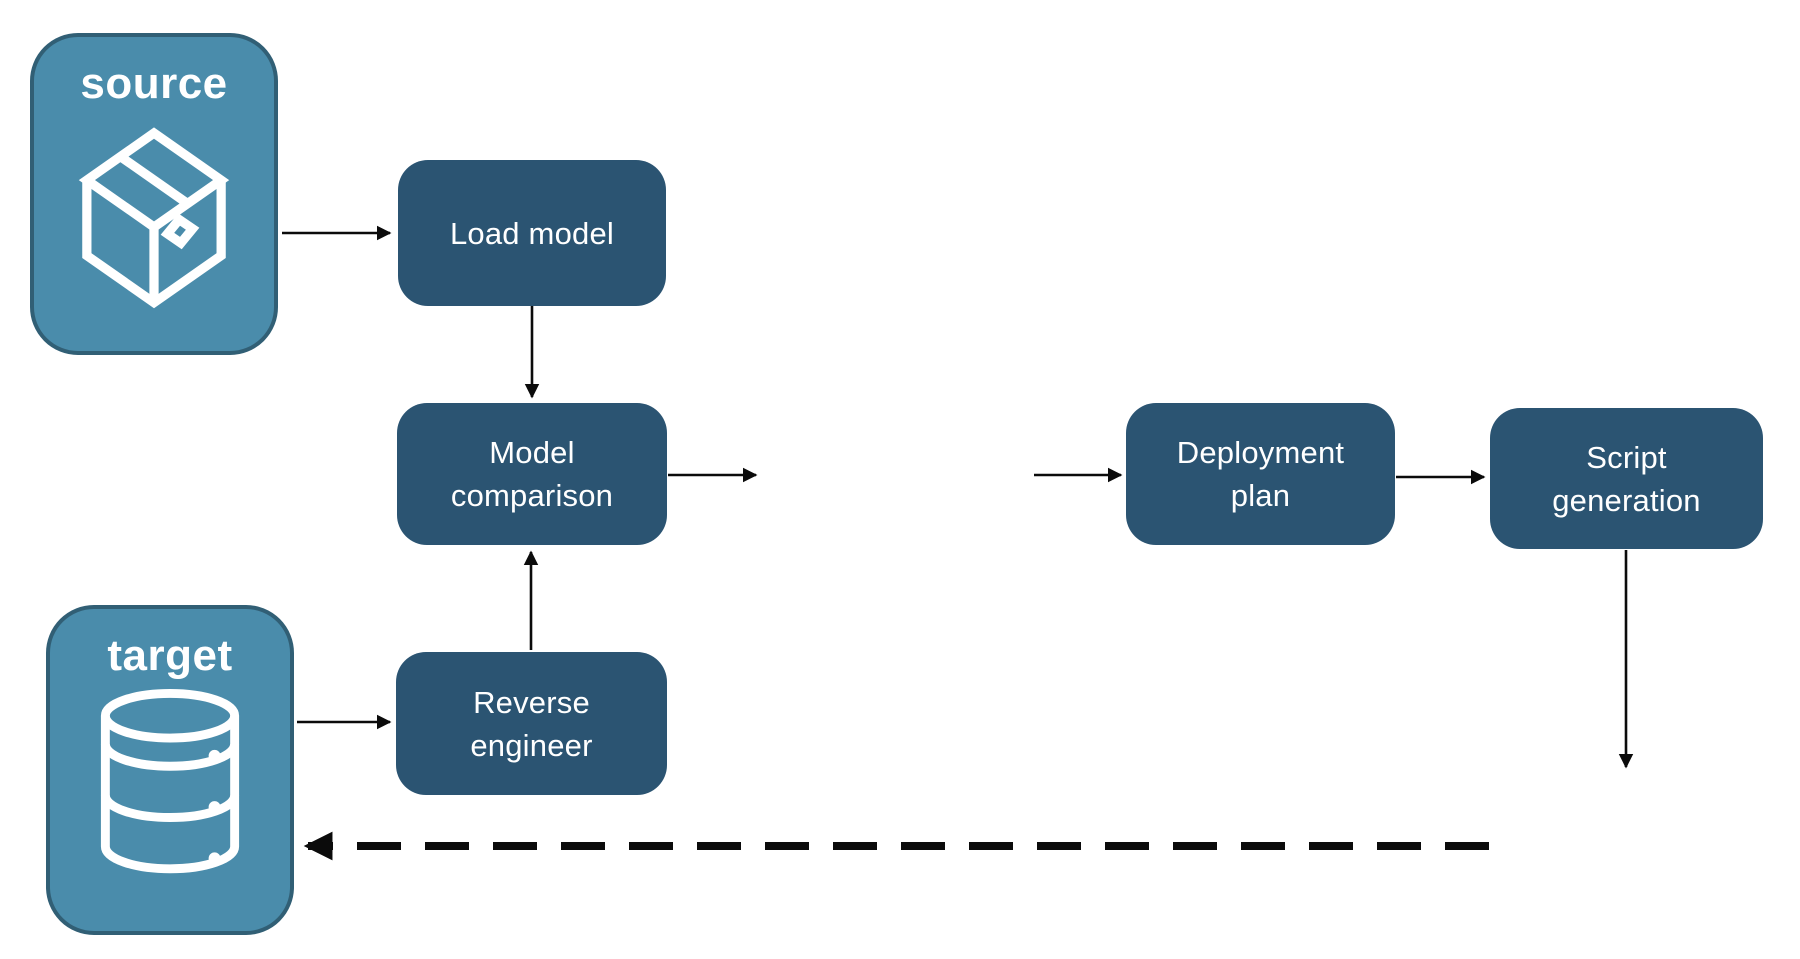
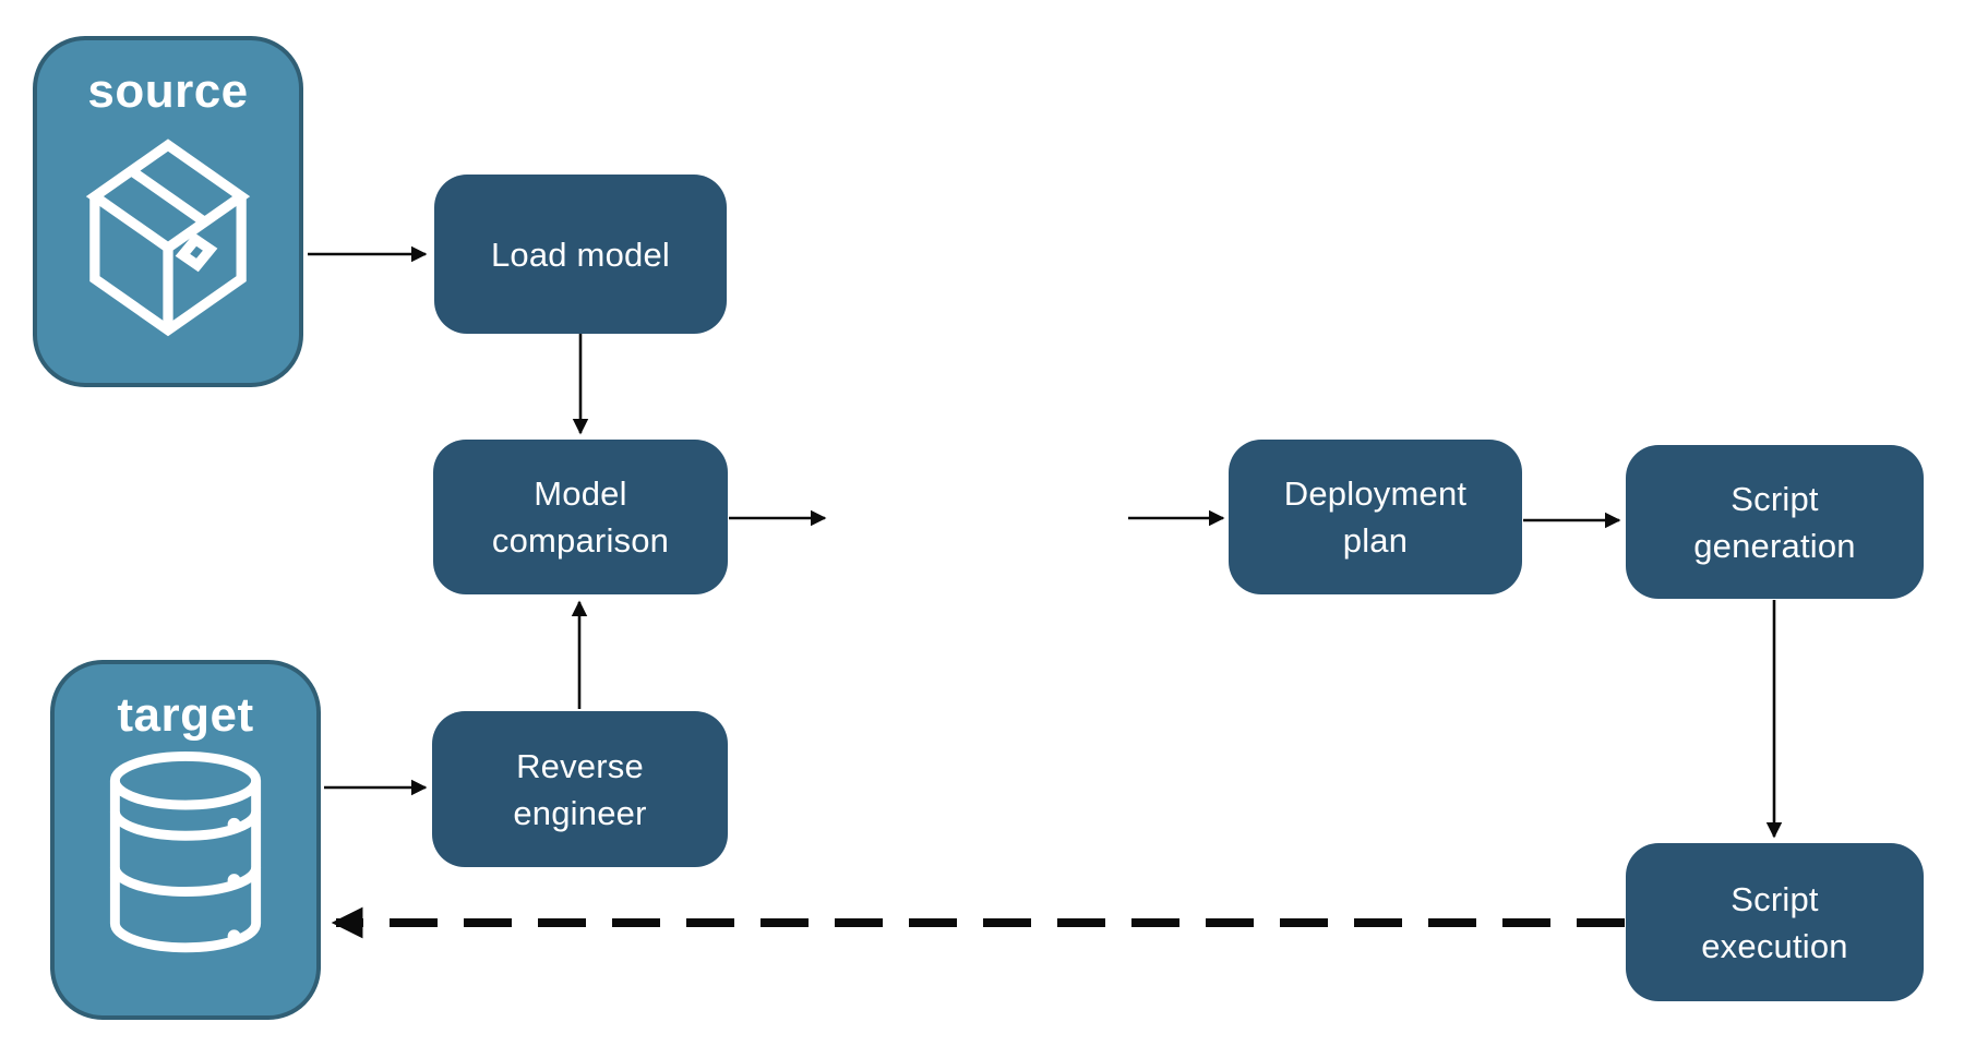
  source
  target
  Load model
  Model comparison
  Deployment plan
  Script generation
  Reverse engineer
+ Script execution
